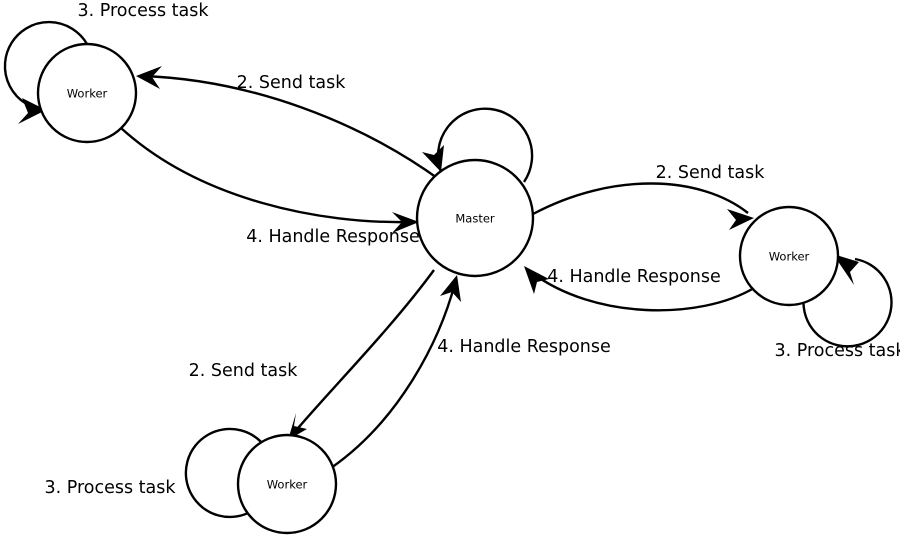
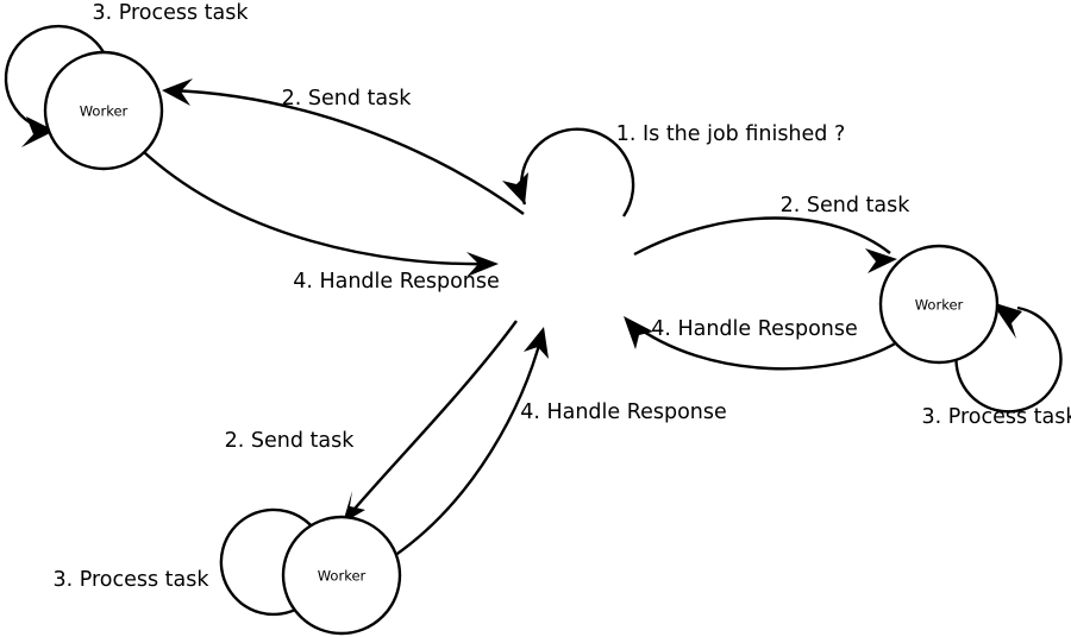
  Worker
- Master
  Worker
  Worker
  3. Process task
  2. Send task
+ 1. Is the job finished ?
  2. Send task
  4. Handle Response
  4. Handle Response
  3. Process tas
  4. Handle Response
  2. Send task
  3. Process task
